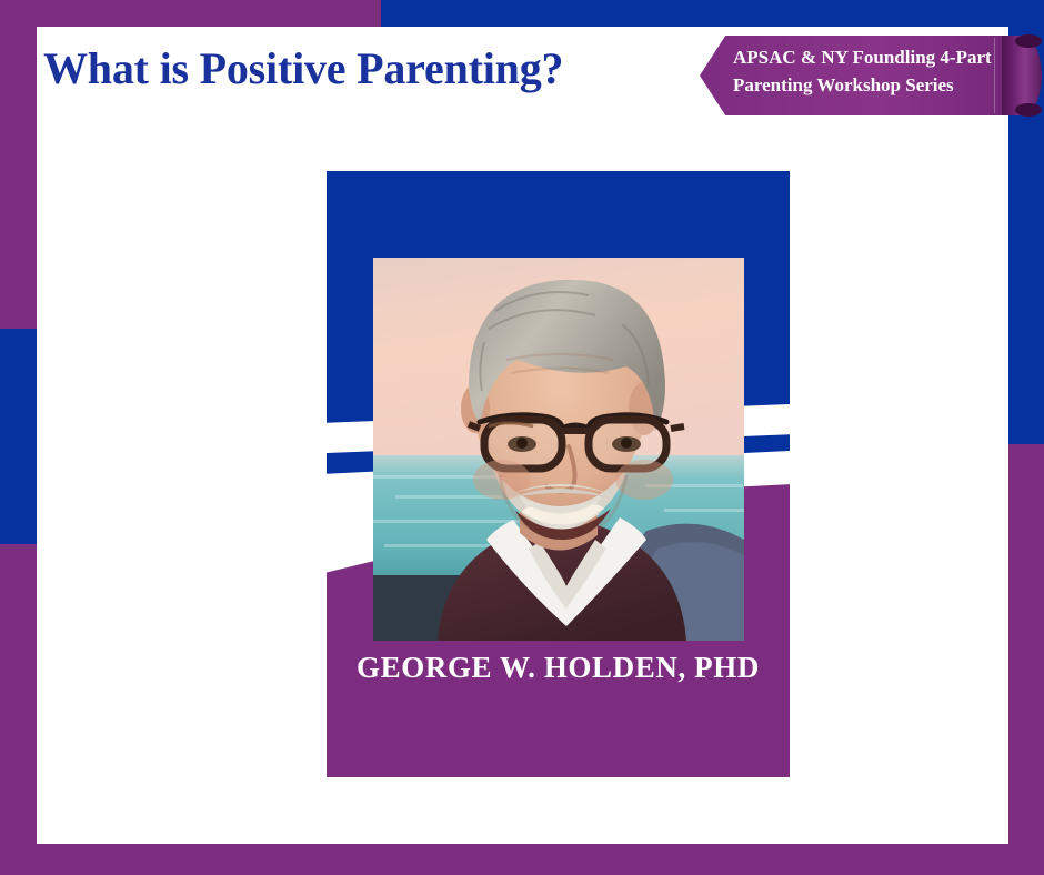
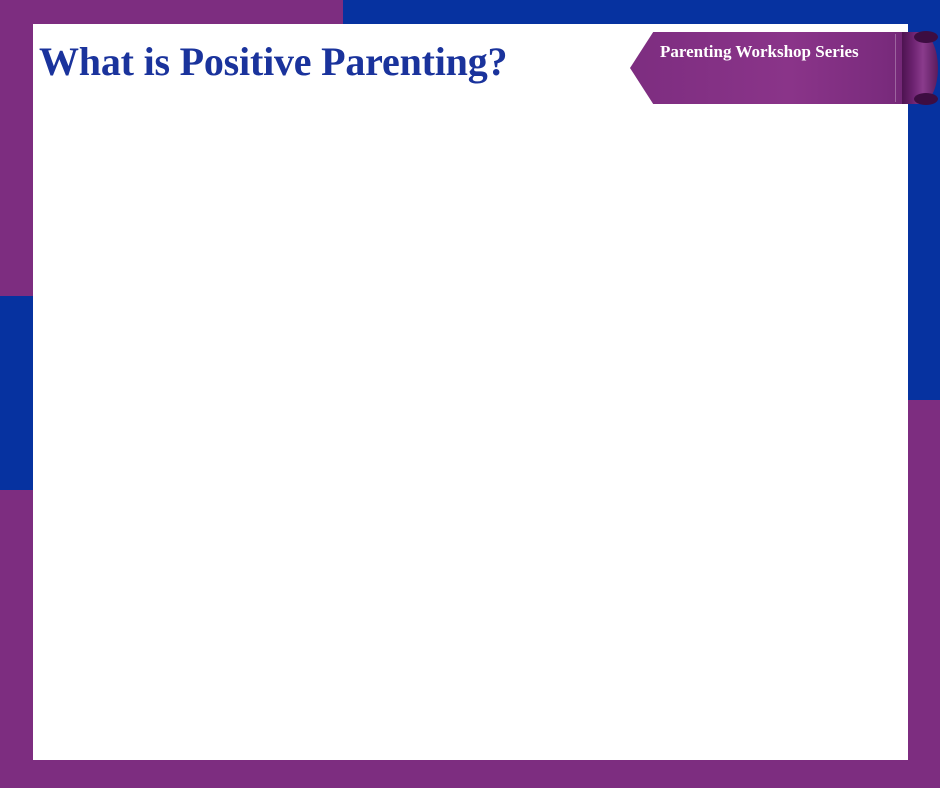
  What is Positive Parenting?
- GEORGE W. HOLDEN, PHD
- APSAC & NY Foundling 4-Part
  Parenting Workshop Series
